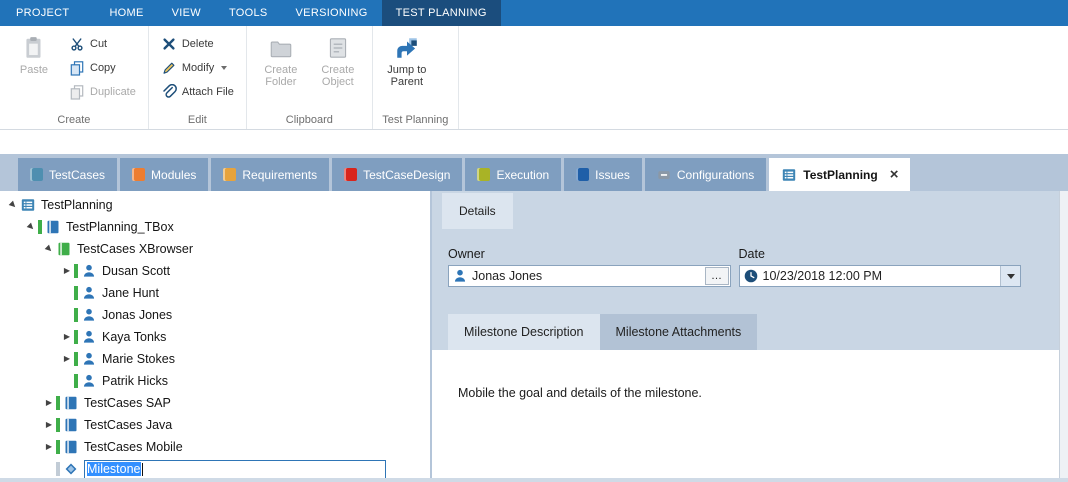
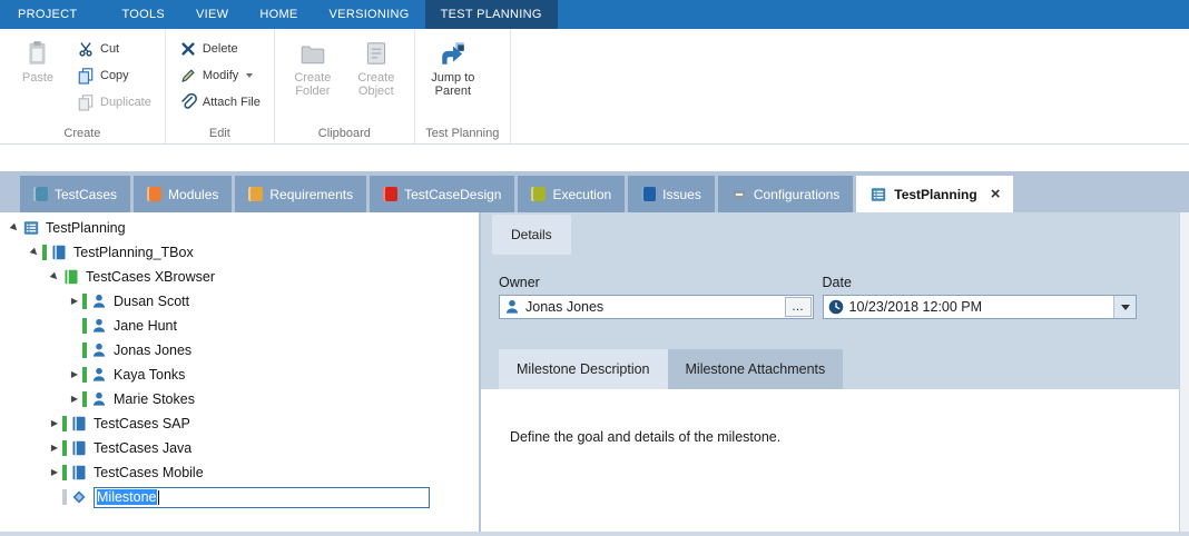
  PROJECT
- HOME
+ TOOLS
  VIEW
- TOOLS
+ HOME
  VERSIONING
  TEST PLANNING
  Paste
  Cut
  Copy
  Duplicate
  Create
  Delete
  Modify
  Attach File
  Edit
  Create Folder
  Create Object
  Clipboard
  Jump to Parent
  Test Planning
  TestCases
  Modules
  Requirements
  TestCaseDesign
  Execution
  Issues
  Configurations
  TestPlanning
  ×
  TestPlanning
  TestPlanning_TBox
  TestCases XBrowser
  ▶
  Dusan Scott
  Jane Hunt
  Jonas Jones
  ▶
  Kaya Tonks
  ▶
  Marie Stokes
- Patrik Hicks
  ▶
  TestCases SAP
  ▶
  TestCases Java
  ▶
  TestCases Mobile
  Milestone
  Details
  Owner
  Jonas Jones
  …
  Date
  10/23/2018 12:00 PM
  Milestone Description
  Milestone Attachments
- Mobile the goal and details of the milestone.
+ Define the goal and details of the milestone.
